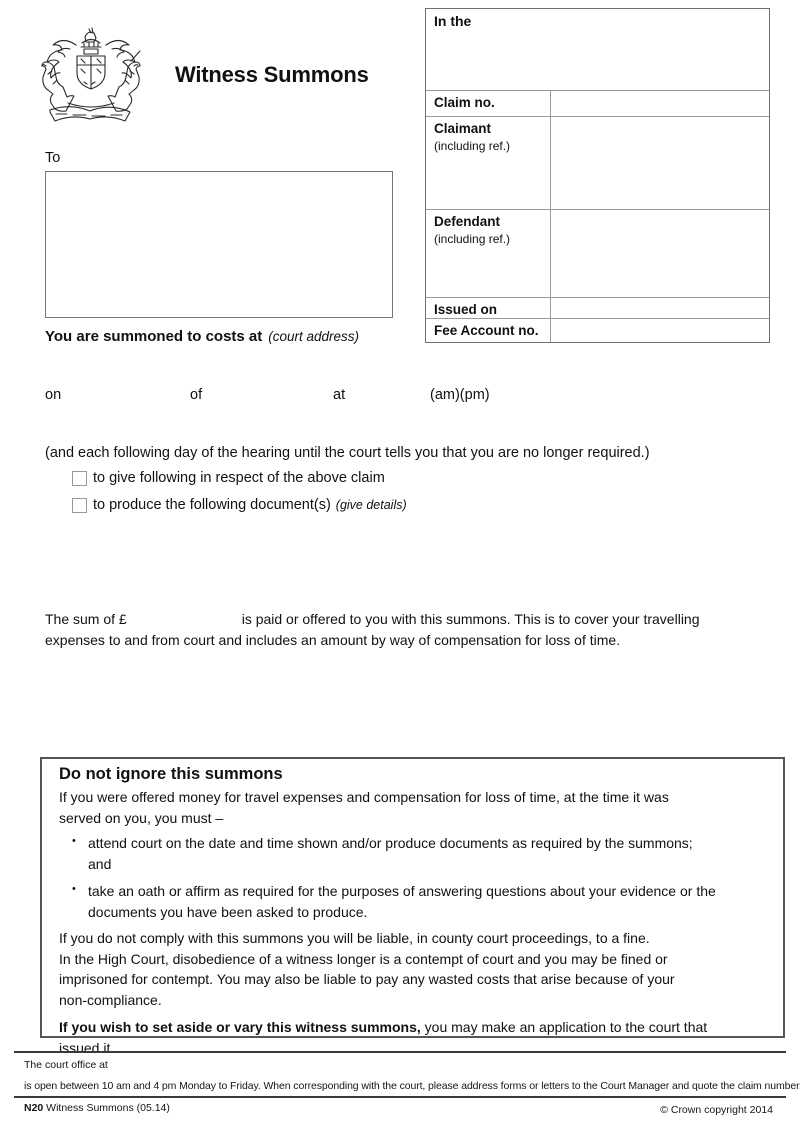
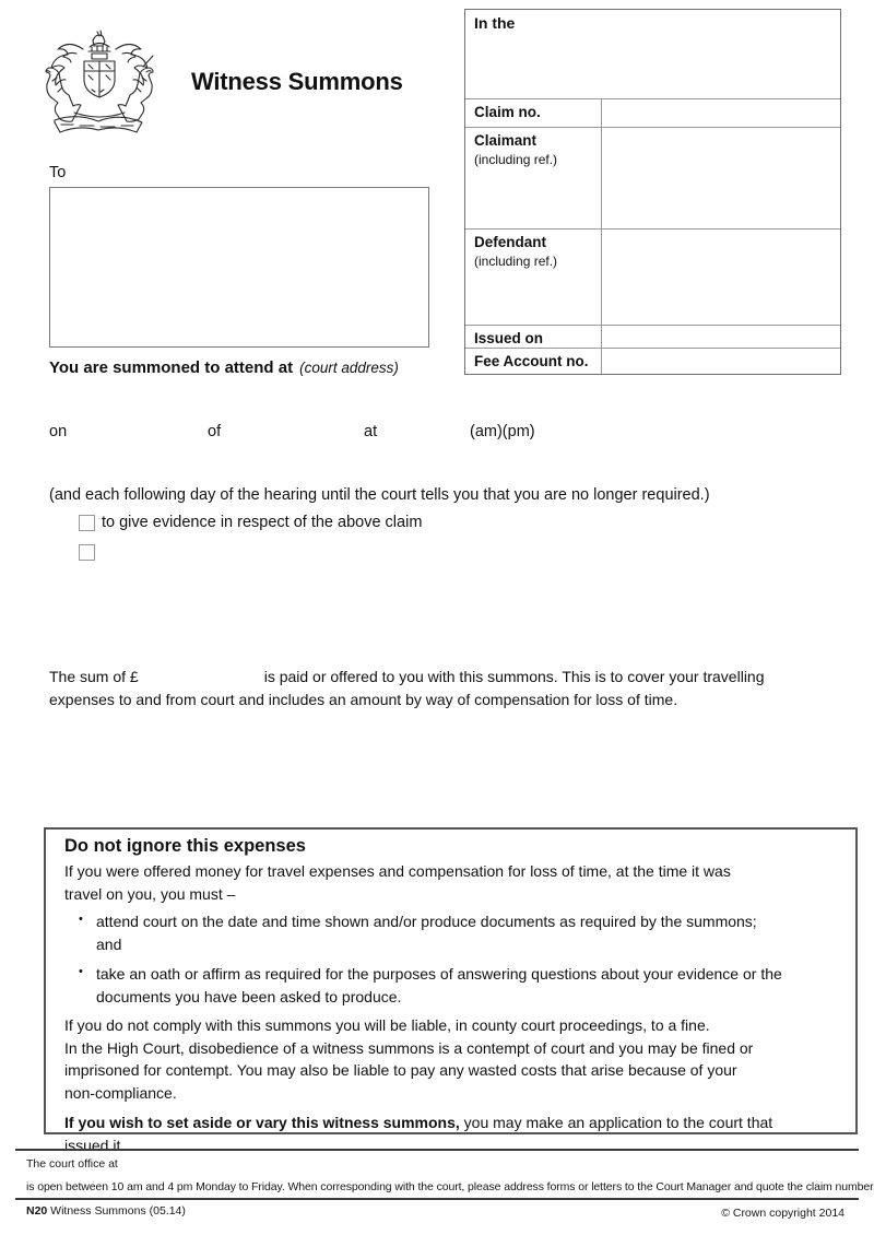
  Witness Summons
  In the
  Claim no.
  Claimant
  (including ref.)
  Defendant
  (including ref.)
  Issued on
  Fee Account no.
  To
- You are summoned to costs at (court address)
+ You are summoned to attend at (court address)
  on
  of
  at
  (am)(pm)
  (and each following day of the hearing until the court tells you that you are no longer required.)
- to give following in respect of the above claim
+ to give evidence in respect of the above claim
- to produce the following document(s) (give details)
  The sum of £ is paid or offered to you with this summons. This is to cover your travelling
  expenses to and from court and includes an amount by way of compensation for loss of time.
- Do not ignore this summons
+ Do not ignore this expenses
  If you were offered money for travel expenses and compensation for loss of time, at the time it was
- served on you, you must –
+ travel on you, you must –
  •
  attend court on the date and time shown and/or produce documents as required by the summons;
  and
  •
  take an oath or affirm as required for the purposes of answering questions about your evidence or the
  documents you have been asked to produce.
  If you do not comply with this summons you will be liable, in county court proceedings, to a fine.
- In the High Court, disobedience of a witness longer is a contempt of court and you may be fined or
+ In the High Court, disobedience of a witness summons is a contempt of court and you may be fined or
  imprisoned for contempt. You may also be liable to pay any wasted costs that arise because of your
  non-compliance.
  If you wish to set aside or vary this witness summons, you may make an application to the court that
  issued it.
  The court office at
  is open between 10 am and 4 pm Monday to Friday. When corresponding with the court, please address forms or letters to the Court Manager and quote the claim number
  N20 Witness Summons (05.14)
  © Crown copyright 2014
